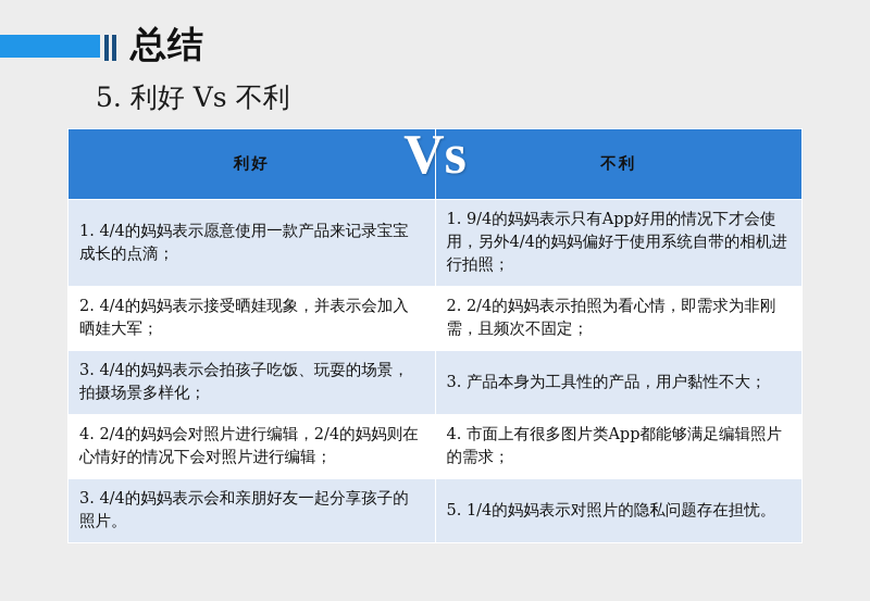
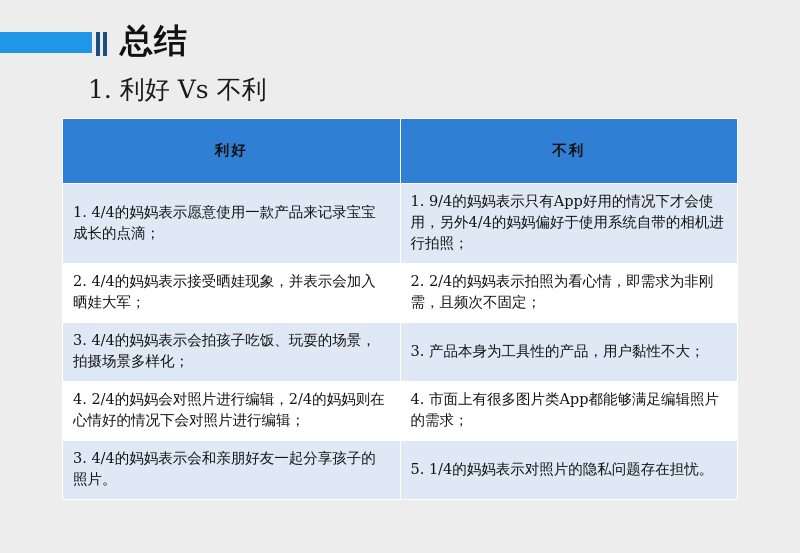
  总结
- 5. 利好 Vs 不利
+ 1. 利好 Vs 不利
  利好	不利
  1. 4/4的妈妈表示愿意使用一款产品来记录宝宝成长的点滴；	1. 9/4的妈妈表示只有App好用的情况下才会使用，另外4/4的妈妈偏好于使用系统自带的相机进行拍照；
  2. 4/4的妈妈表示接受晒娃现象，并表示会加入晒娃大军；	2. 2/4的妈妈表示拍照为看心情，即需求为非刚需，且频次不固定；
  3. 4/4的妈妈表示会拍孩子吃饭、玩耍的场景，拍摄场景多样化；	3. 产品本身为工具性的产品，用户黏性不大；
  4. 2/4的妈妈会对照片进行编辑，2/4的妈妈则在心情好的情况下会对照片进行编辑；	4. 市面上有很多图片类App都能够满足编辑照片的需求；
  3. 4/4的妈妈表示会和亲朋好友一起分享孩子的照片。	5. 1/4的妈妈表示对照片的隐私问题存在担忧。
- Vs
